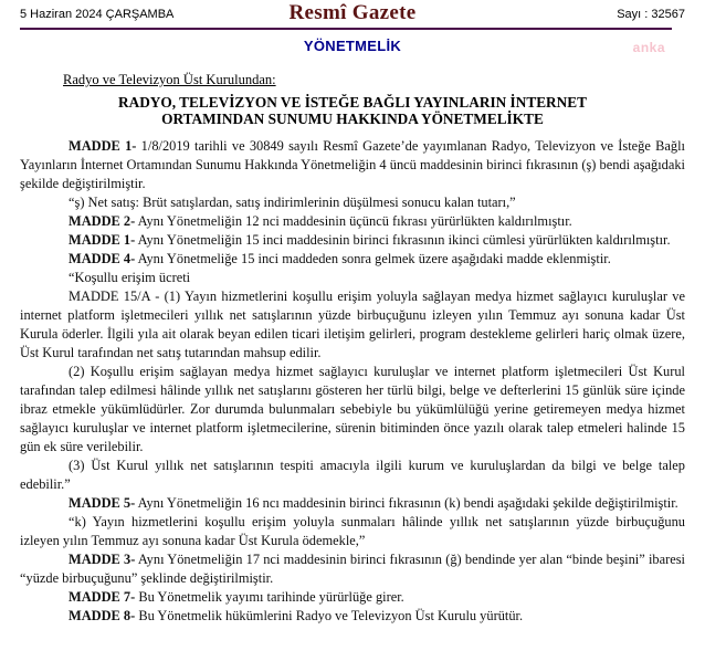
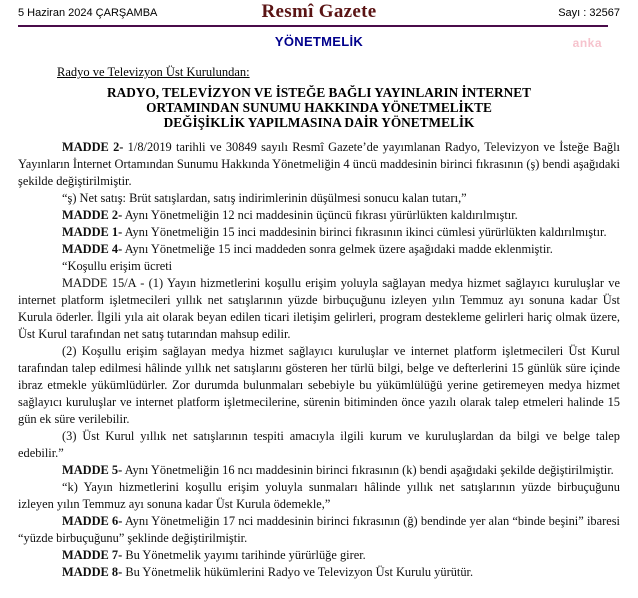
  5 Haziran 2024 ÇARŞAMBA
  Resmî Gazete
  Sayı : 32567
  YÖNETMELİK
  anka
  Radyo ve Televizyon Üst Kurulundan:
  RADYO, TELEVİZYON VE İSTEĞE BAĞLI YAYINLARIN İNTERNET
  ORTAMINDAN SUNUMU HAKKINDA YÖNETMELİKTE
+ DEĞİŞİKLİK YAPILMASINA DAİR YÖNETMELİK
- MADDE 1- 1/8/2019 tarihli ve 30849 sayılı Resmî Gazete’de yayımlanan Radyo, Televizyon ve İsteğe Bağlı Yayınların İnternet Ortamından Sunumu Hakkında Yönetmeliğin 4 üncü maddesinin birinci fıkrasının (ş) bendi aşağıdaki şekilde değiştirilmiştir.
+ MADDE 2- 1/8/2019 tarihli ve 30849 sayılı Resmî Gazete’de yayımlanan Radyo, Televizyon ve İsteğe Bağlı Yayınların İnternet Ortamından Sunumu Hakkında Yönetmeliğin 4 üncü maddesinin birinci fıkrasının (ş) bendi aşağıdaki şekilde değiştirilmiştir.
  “ş) Net satış: Brüt satışlardan, satış indirimlerinin düşülmesi sonucu kalan tutarı,”
  MADDE 2- Aynı Yönetmeliğin 12 nci maddesinin üçüncü fıkrası yürürlükten kaldırılmıştır.
  MADDE 1- Aynı Yönetmeliğin 15 inci maddesinin birinci fıkrasının ikinci cümlesi yürürlükten kaldırılmıştır.
  MADDE 4- Aynı Yönetmeliğe 15 inci maddeden sonra gelmek üzere aşağıdaki madde eklenmiştir.
  “Koşullu erişim ücreti
  MADDE 15/A - (1) Yayın hizmetlerini koşullu erişim yoluyla sağlayan medya hizmet sağlayıcı kuruluşlar ve internet platform işletmecileri yıllık net satışlarının yüzde birbuçuğunu izleyen yılın Temmuz ayı sonuna kadar Üst Kurula öderler. İlgili yıla ait olarak beyan edilen ticari iletişim gelirleri, program destekleme gelirleri hariç olmak üzere, Üst Kurul tarafından net satış tutarından mahsup edilir.
  (2) Koşullu erişim sağlayan medya hizmet sağlayıcı kuruluşlar ve internet platform işletmecileri Üst Kurul tarafından talep edilmesi hâlinde yıllık net satışlarını gösteren her türlü bilgi, belge ve defterlerini 15 günlük süre içinde ibraz etmekle yükümlüdürler. Zor durumda bulunmaları sebebiyle bu yükümlülüğü yerine getiremeyen medya hizmet sağlayıcı kuruluşlar ve internet platform işletmecilerine, sürenin bitiminden önce yazılı olarak talep etmeleri halinde 15 gün ek süre verilebilir.
  (3) Üst Kurul yıllık net satışlarının tespiti amacıyla ilgili kurum ve kuruluşlardan da bilgi ve belge talep edebilir.”
  MADDE 5- Aynı Yönetmeliğin 16 ncı maddesinin birinci fıkrasının (k) bendi aşağıdaki şekilde değiştirilmiştir.
  “k) Yayın hizmetlerini koşullu erişim yoluyla sunmaları hâlinde yıllık net satışlarının yüzde birbuçuğunu izleyen yılın Temmuz ayı sonuna kadar Üst Kurula ödemekle,”
- MADDE 3- Aynı Yönetmeliğin 17 nci maddesinin birinci fıkrasının (ğ) bendinde yer alan “binde beşini” ibaresi “yüzde birbuçuğunu” şeklinde değiştirilmiştir.
+ MADDE 6- Aynı Yönetmeliğin 17 nci maddesinin birinci fıkrasının (ğ) bendinde yer alan “binde beşini” ibaresi “yüzde birbuçuğunu” şeklinde değiştirilmiştir.
  MADDE 7- Bu Yönetmelik yayımı tarihinde yürürlüğe girer.
  MADDE 8- Bu Yönetmelik hükümlerini Radyo ve Televizyon Üst Kurulu yürütür.
